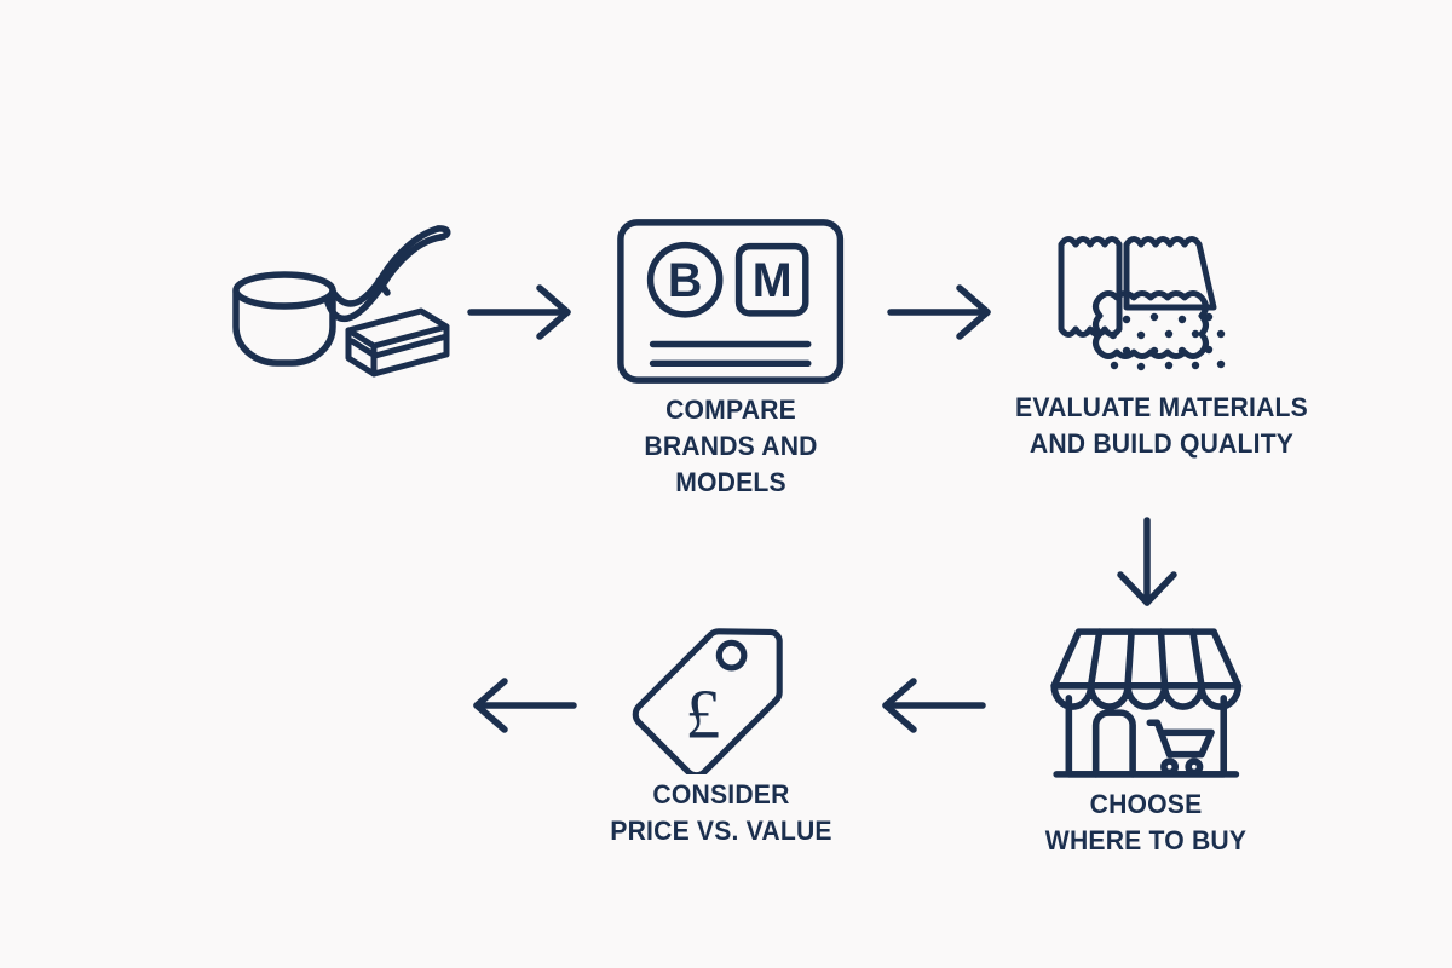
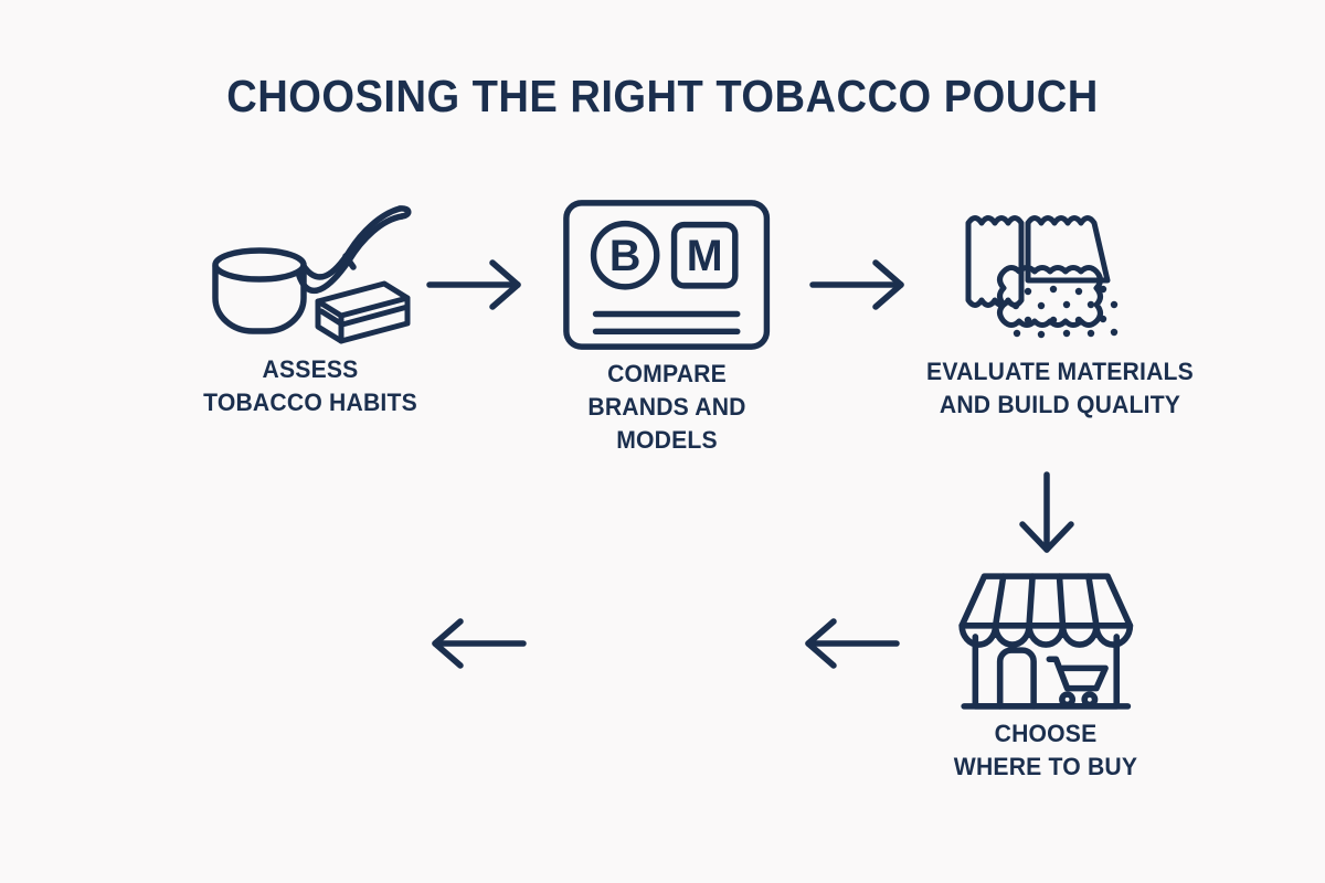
+ CHOOSING THE RIGHT TOBACCO POUCH
+ ASSESS
+ TOBACCO HABITS
  B
  M
  COMPARE
  BRANDS AND
  MODELS
  EVALUATE MATERIALS
  AND BUILD QUALITY
  CHOOSE
  WHERE TO BUY
- £
- CONSIDER
- PRICE VS. VALUE
